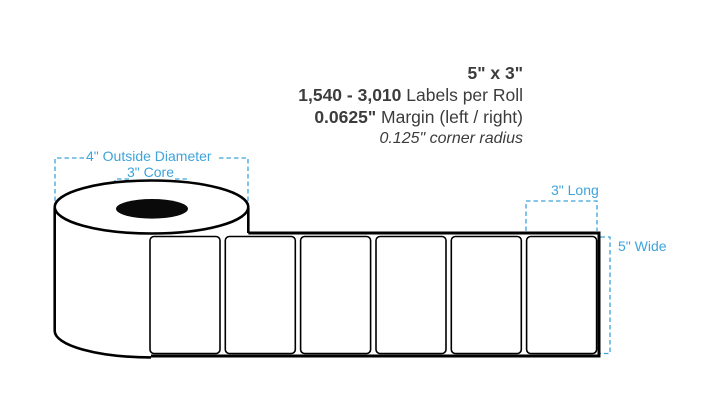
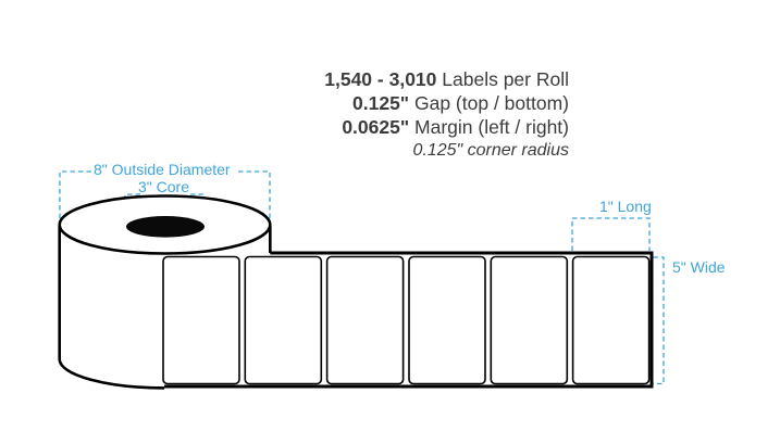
- 5" x 3"
  1,540 - 3,010 Labels per Roll
+ 0.125" Gap (top / bottom)
  0.0625" Margin (left / right)
  0.125" corner radius
- 4" Outside Diameter
+ 8" Outside Diameter
  3" Core
- 3" Long
+ 1" Long
  5" Wide
